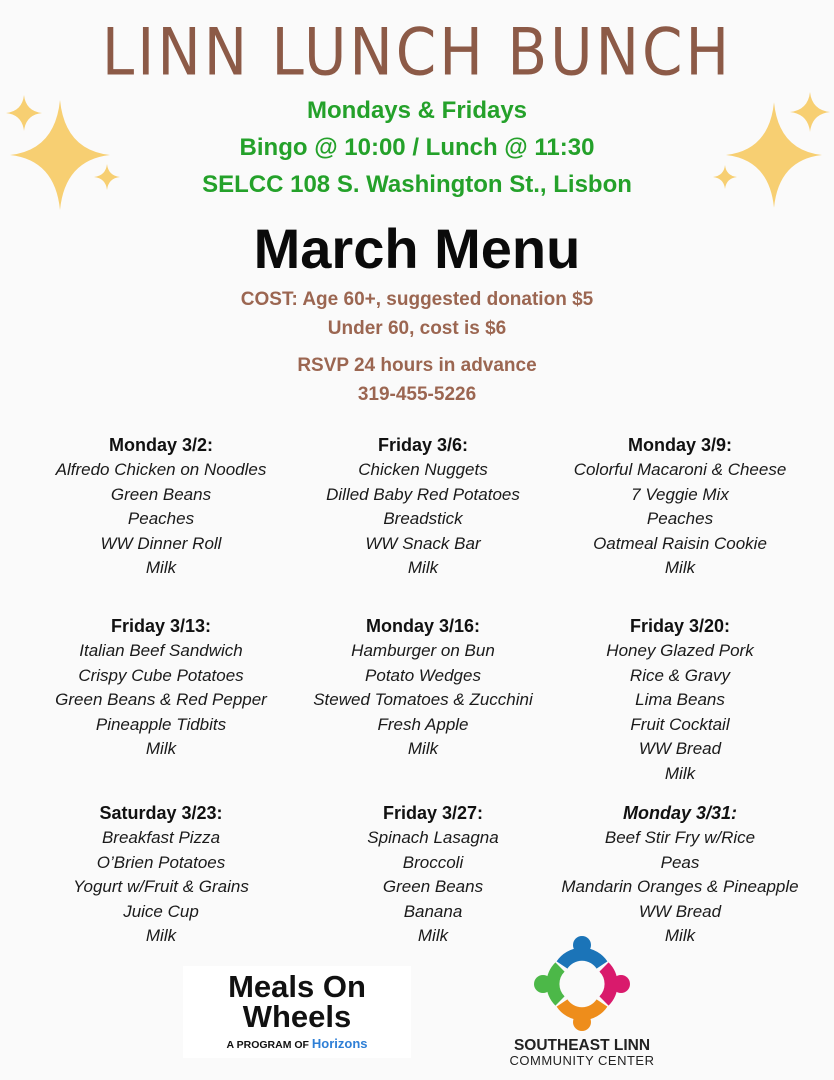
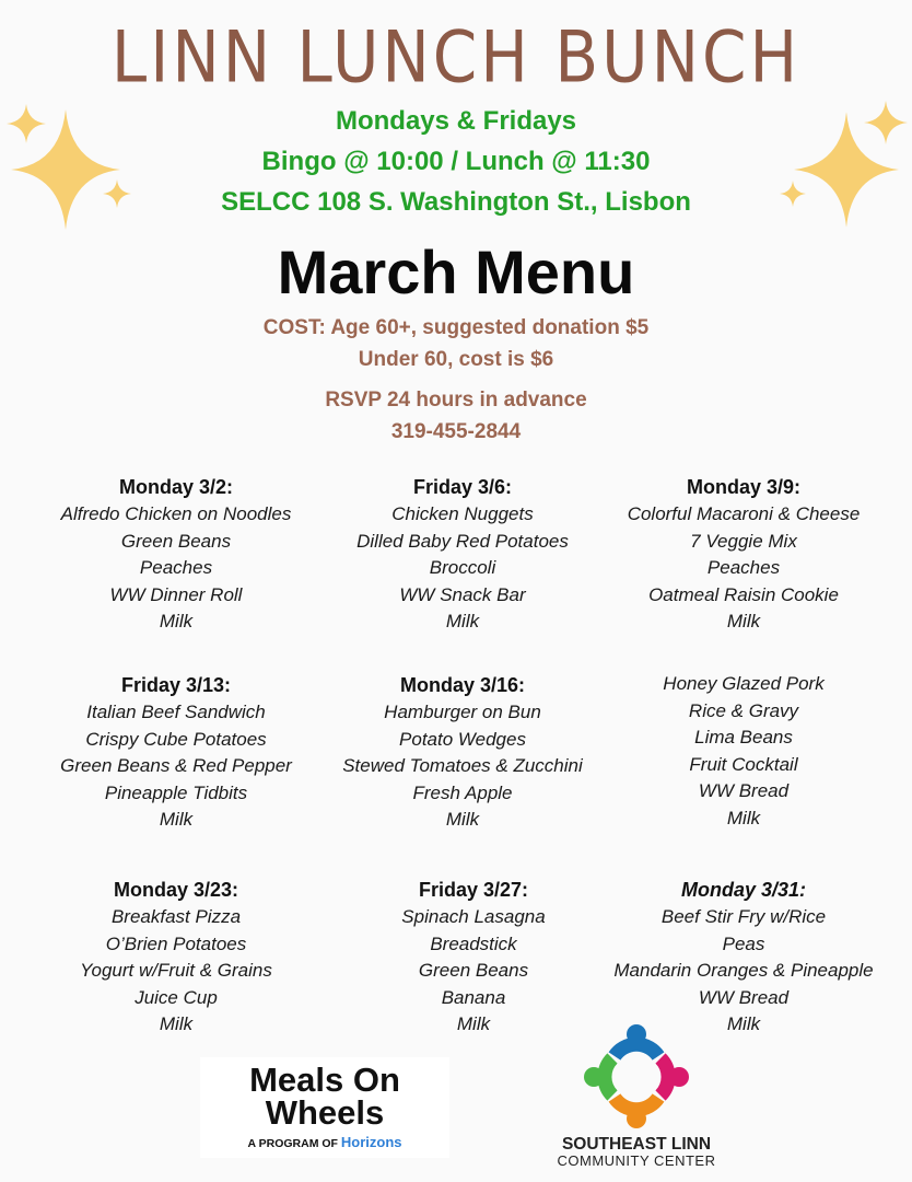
  LINN LUNCH BUNCH
  Mondays & Fridays
  Bingo @ 10:00 / Lunch @ 11:30
  SELCC 108 S. Washington St., Lisbon
  March Menu
  COST: Age 60+, suggested donation $5
  Under 60, cost is $6
  RSVP 24 hours in advance
- 319-455-5226
+ 319-455-2844
  Monday 3/2:
  Alfredo Chicken on Noodles
  Green Beans
  Peaches
  WW Dinner Roll
  Milk
  Friday 3/6:
  Chicken Nuggets
  Dilled Baby Red Potatoes
- Breadstick
+ Broccoli
  WW Snack Bar
  Milk
  Monday 3/9:
  Colorful Macaroni & Cheese
  7 Veggie Mix
  Peaches
  Oatmeal Raisin Cookie
  Milk
  Friday 3/13:
  Italian Beef Sandwich
  Crispy Cube Potatoes
  Green Beans & Red Pepper
  Pineapple Tidbits
  Milk
  Monday 3/16:
  Hamburger on Bun
  Potato Wedges
  Stewed Tomatoes & Zucchini
  Fresh Apple
  Milk
- Friday 3/20:
  Honey Glazed Pork
  Rice & Gravy
  Lima Beans
  Fruit Cocktail
  WW Bread
  Milk
- Saturday 3/23:
+ Monday 3/23:
  Breakfast Pizza
  O’Brien Potatoes
  Yogurt w/Fruit & Grains
  Juice Cup
  Milk
  Friday 3/27:
  Spinach Lasagna
- Broccoli
+ Breadstick
  Green Beans
  Banana
  Milk
  Monday 3/31:
  Beef Stir Fry w/Rice
  Peas
  Mandarin Oranges & Pineapple
  WW Bread
  Milk
  Meals On
  Wheels
  A PROGRAM OF Horizons
  SOUTHEAST LINN
  COMMUNITY CENTER
